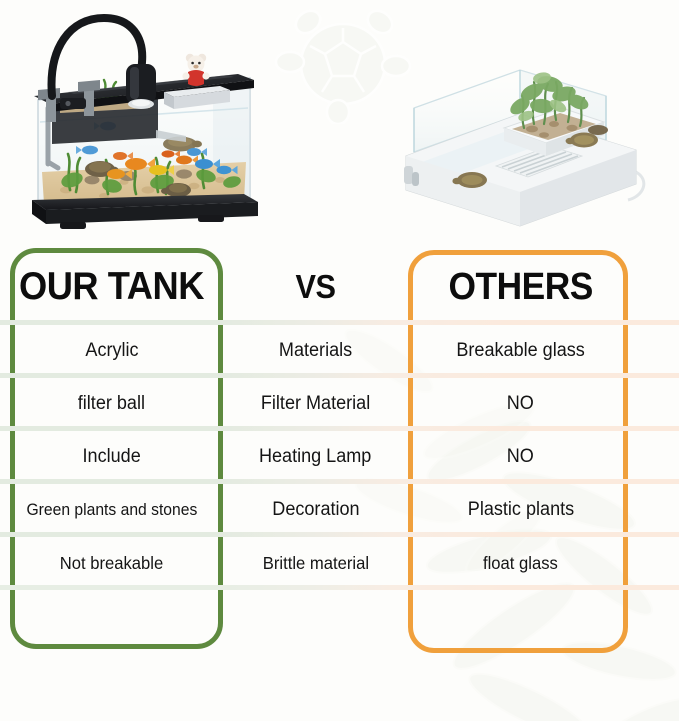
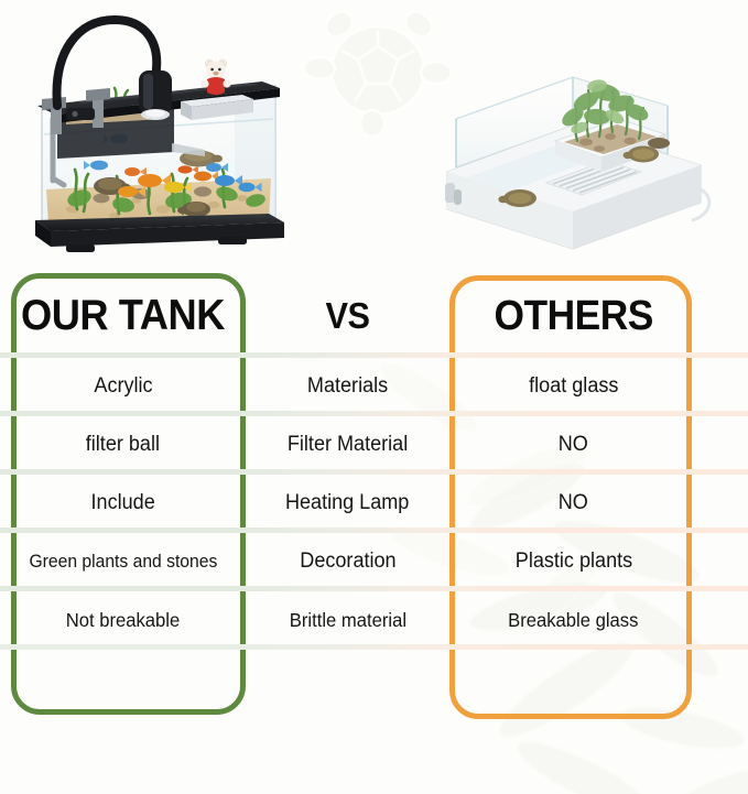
  OUR TANK
  VS
  OTHERS
  Acrylic
  Materials
- Breakable glass
+ float glass
  filter ball
  Filter Material
  NO
  Include
  Heating Lamp
  NO
  Green plants and stones
  Decoration
  Plastic plants
  Not breakable
  Brittle material
- float glass
+ Breakable glass
